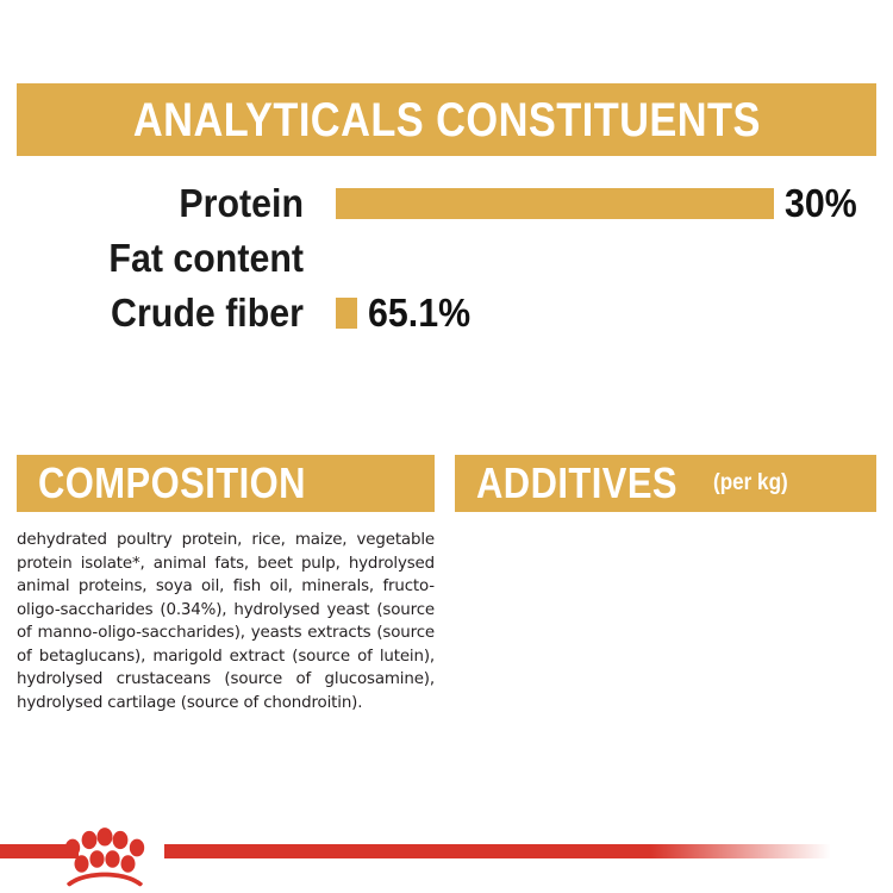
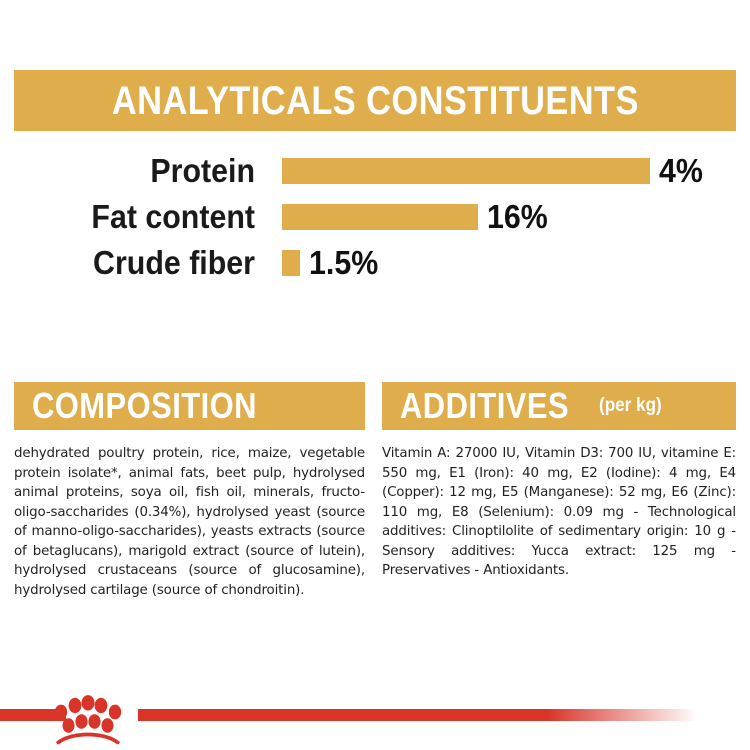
  ANALYTICALS CONSTITUENTS
  Protein
- 30%
+ 4%
  Fat content
+ 16%
  Crude fiber
- 65.1%
+ 1.5%
  COMPOSITION
  dehydrated poultry protein, rice, maize, vegetable protein isolate*, animal fats, beet pulp, hydrolysed animal proteins, soya oil, fish oil, minerals, fructo-oligo-saccharides (0.34%), hydrolysed yeast (source of manno-oligo-saccharides), yeasts extracts (source of betaglucans), marigold extract (source of lutein), hydrolysed crustaceans (source of glucosamine), hydrolysed cartilage (source of chondroitin).
  ADDITIVES
  (per kg)
+ Vitamin A: 27000 IU, Vitamin D3: 700 IU, vitamine E: 550 mg, E1 (Iron): 40 mg, E2 (Iodine): 4 mg, E4 (Copper): 12 mg, E5 (Manganese): 52 mg, E6 (Zinc): 110 mg, E8 (Selenium): 0.09 mg - Technological additives: Clinoptilolite of sedimentary origin: 10 g - Sensory additives: Yucca extract: 125 mg - Preservatives - Antioxidants.
